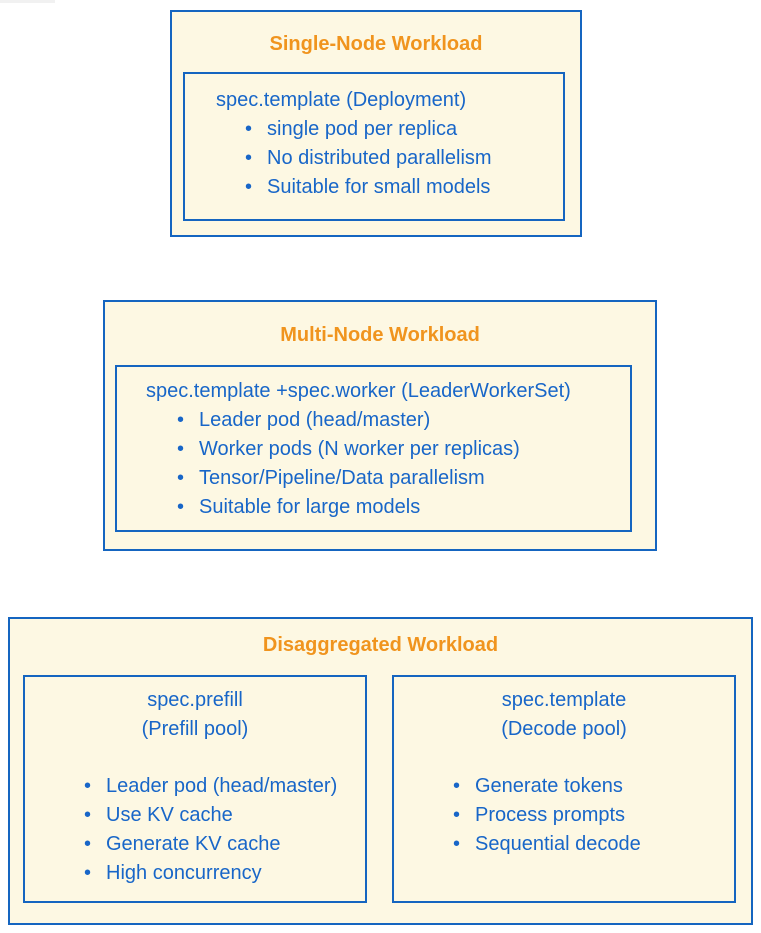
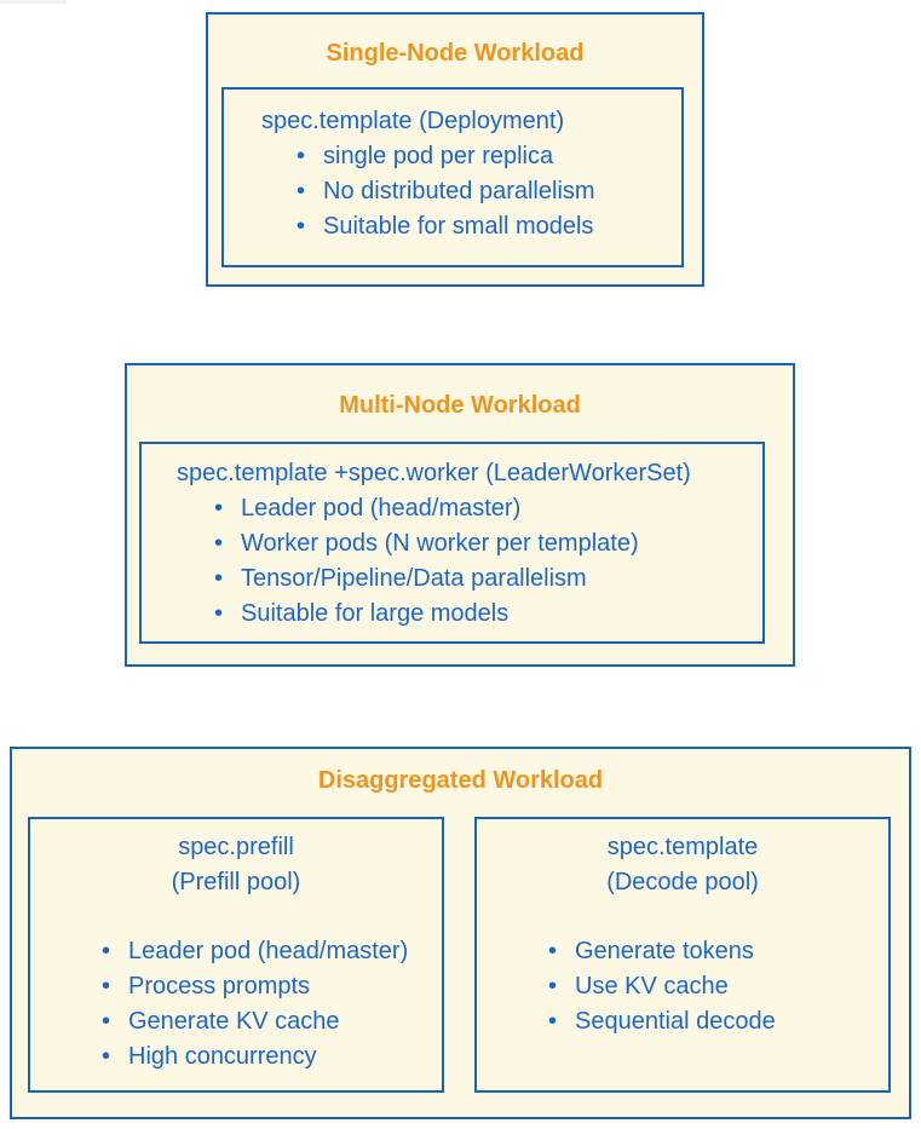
  Single-Node Workload
  spec.template (Deployment)
  single pod per replica
  No distributed parallelism
  Suitable for small models
  Multi-Node Workload
  spec.template +spec.worker (LeaderWorkerSet)
  Leader pod (head/master)
- Worker pods (N worker per replicas)
+ Worker pods (N worker per template)
  Tensor/Pipeline/Data parallelism
  Suitable for large models
  Disaggregated Workload
  spec.prefill
  (Prefill pool)
  Leader pod (head/master)
- Use KV cache
+ Process prompts
  Generate KV cache
  High concurrency
  spec.template
  (Decode pool)
  Generate tokens
- Process prompts
+ Use KV cache
  Sequential decode
